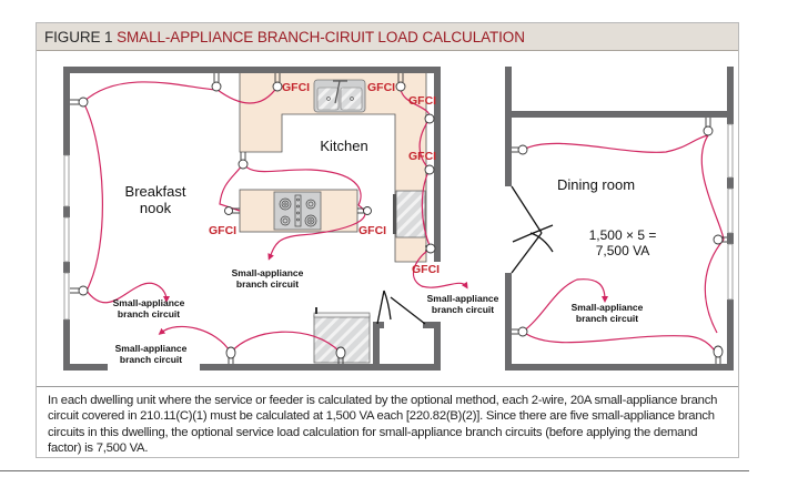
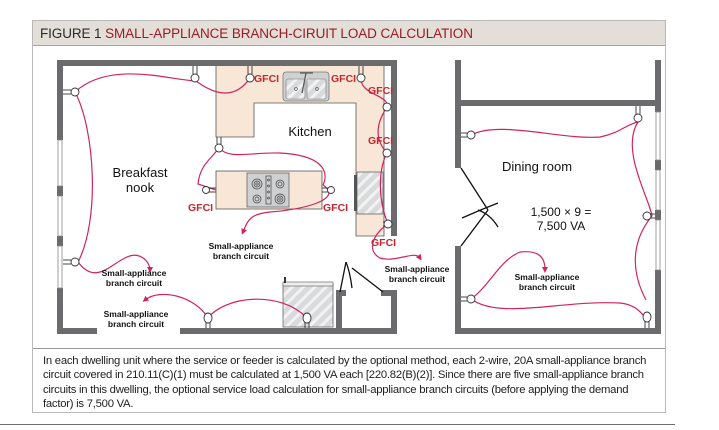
  FIGURE 1 SMALL-APPLIANCE BRANCH-CIRUIT LOAD CALCULATION
  In each dwelling unit where the service or feeder is calculated by the optional method, each 2-wire, 20A small-appliance branch circuit covered in 210.11(C)(1) must be calculated at 1,500 VA each [220.82(B)(2)]. Since there are five small-appliance branch circuits in this dwelling, the optional service load calculation for small-appliance branch circuits (before applying the demand factor) is 7,500 VA.
  Kitchen
  Breakfast
  nook
  Dining room
- 1,500 × 5 =
+ 1,500 × 9 =
  7,500 VA
  GFCI
  GFCI
  GFCI
  GFCI
  GFCI
  GFCI
  GFCI
  Small-appliance
  branch circuit
  Small-appliance
  branch circuit
  Small-appliance
  branch circuit
  Small-appliance
  branch circuit
  Small-appliance
  branch circuit
